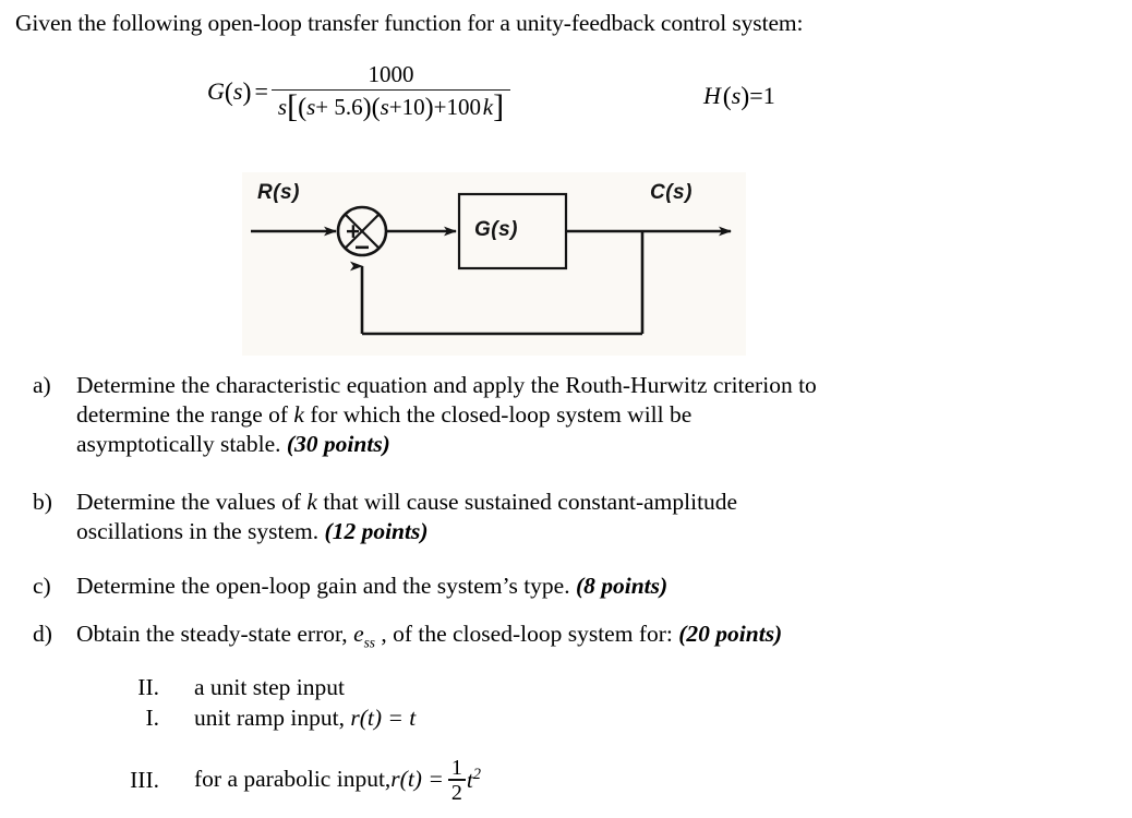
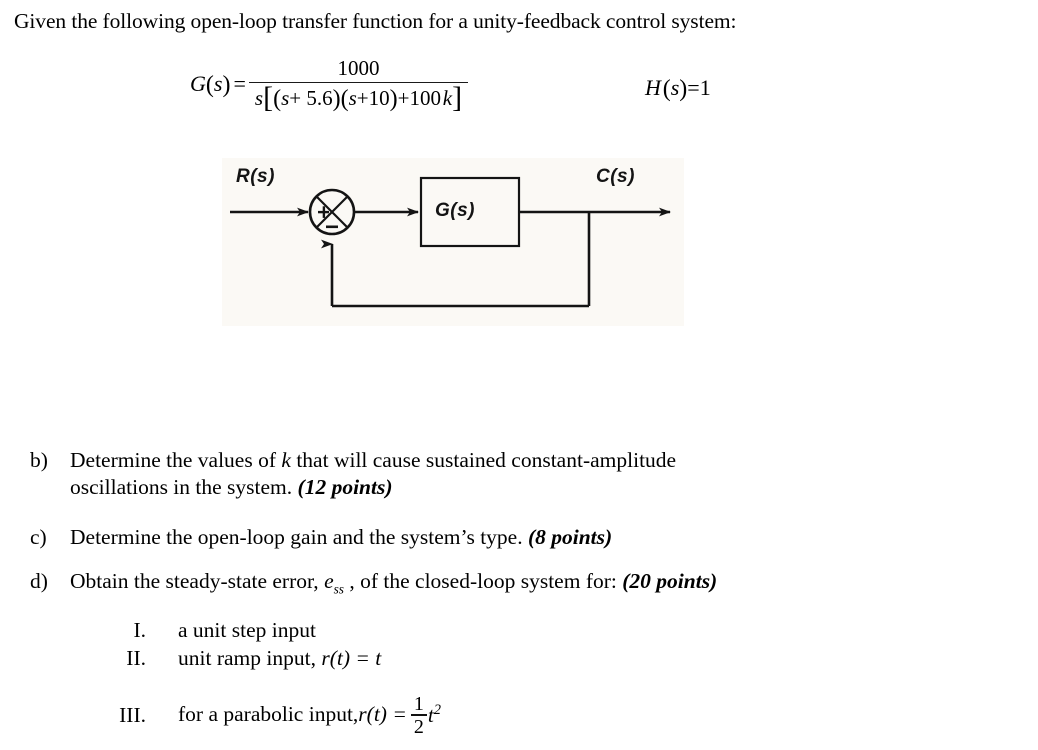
  Given the following open-loop transfer function for a unity-feedback control system:
  G(s)
  =
  1000
  s[(s+ 5.6)(s+10)+100 k]
  H (s)=1
  R(s)
  G(s)
  C(s)
- a)
- Determine the characteristic equation and apply the Routh-Hurwitz criterion to
- determine the range of k for which the closed-loop system will be
- asymptotically stable. (30 points)
  b)
  Determine the values of k that will cause sustained constant-amplitude
  oscillations in the system. (12 points)
  c)
  Determine the open-loop gain and the system’s type. (8 points)
  d)
  Obtain the steady-state error, ess , of the closed-loop system for: (20 points)
- II.
+ I.
  a unit step input
- I.
+ II.
  unit ramp input, r(t) = t
  III.
  for a parabolic input,
  r(t) =
  1
  2
  t2
